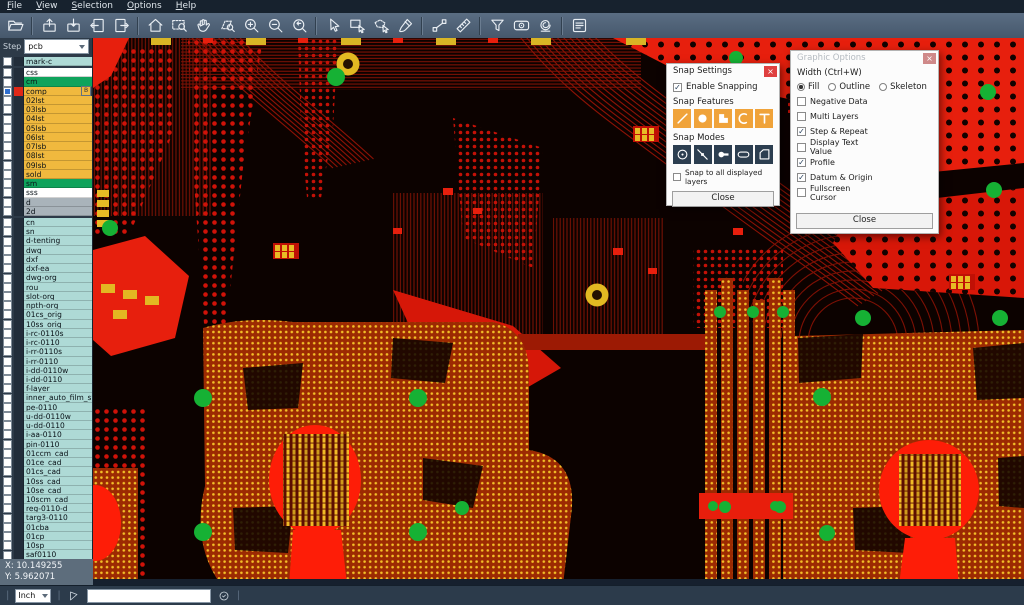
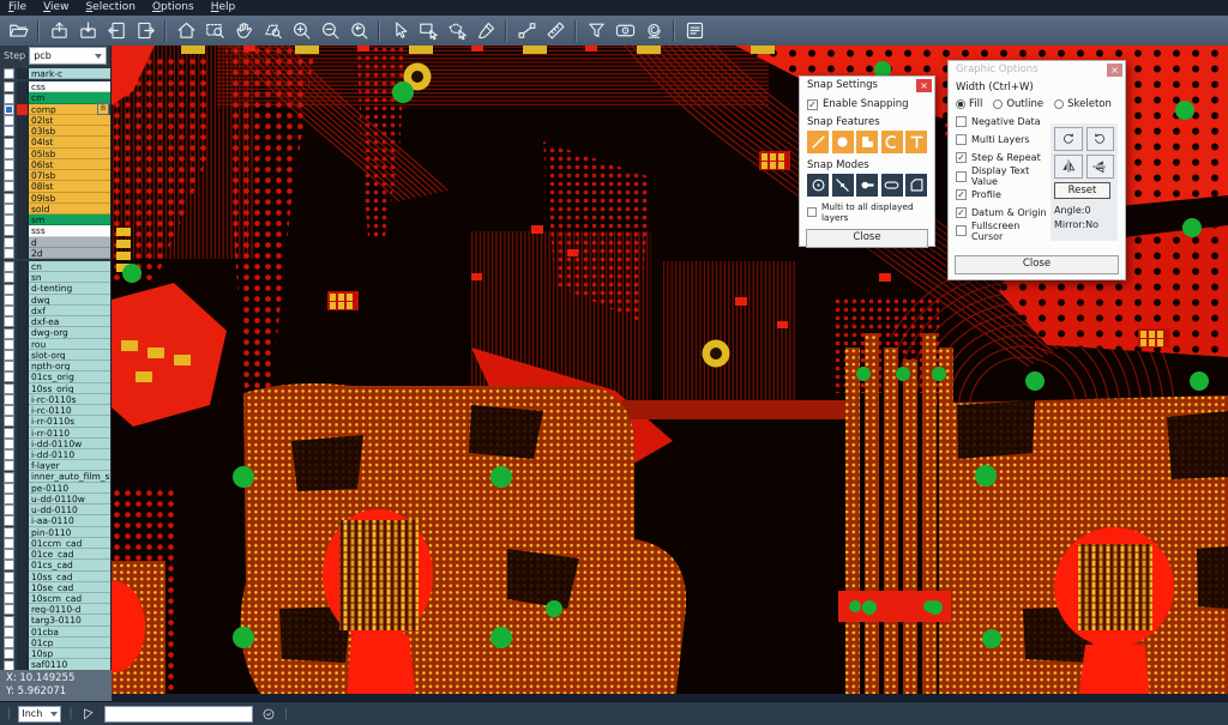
  File
  View
  Selection
  Options
  Help
  Step
  pcb
  mark-c
  css
  cm
  comp
  02lst
  03lsb
  04lst
  05lsb
  06lst
  07lsb
  08lst
  09lsb
  sold
  sm
  sss
  d
  2d
  cn
  sn
  d-tenting
  dwg
  dxf
  dxf-ea
  dwg-org
  rou
  slot-org
  npth-org
  01cs_orig
  10ss_orig
  i-rc-0110s
  i-rc-0110
  i-rr-0110s
  i-rr-0110
  i-dd-0110w
  i-dd-0110
  f-layer
  inner_auto_film_s
  pe-0110
  u-dd-0110w
  u-dd-0110
  i-aa-0110
  pin-0110
  01ccm_cad
  01ce_cad
  01cs_cad
  10ss_cad
  10se_cad
  10scm_cad
  reg-0110-d
  targ3-0110
  01cba
  01cp
  10sp
  saf0110
  X: 10.149255
  Y: 5.962071
  Snap Settings
  ×
  ✓
  Enable Snapping
  Snap Features
  Snap Modes
- Snap to all displayed layers
+ Multi to all displayed layers
  Close
  Graphic Options
  ×
  Width (Ctrl+W)
  Fill
  Outline
  Skeleton
  Negative Data
  Multi Layers
  ✓
  Step & Repeat
  Display Text Value
  ✓
  Profile
  ✓
  Datum & Origin
  Fullscreen Cursor
+ Reset
+ Angle:0
+ Mirror:No
  Close
  |
  Inch
  |
  |
